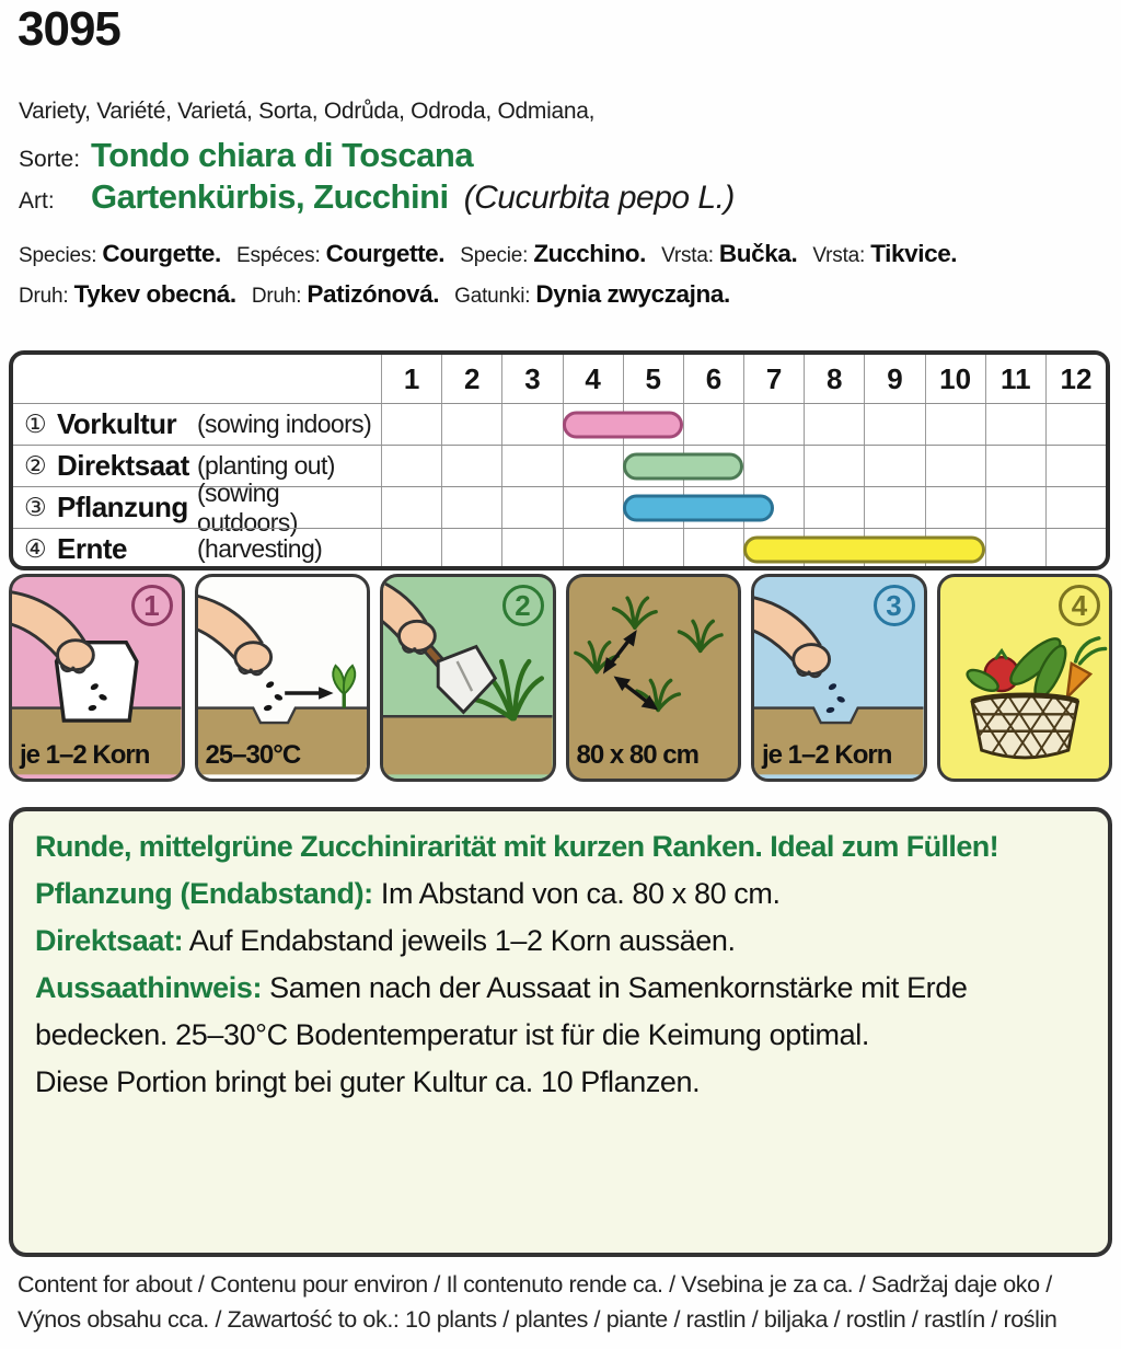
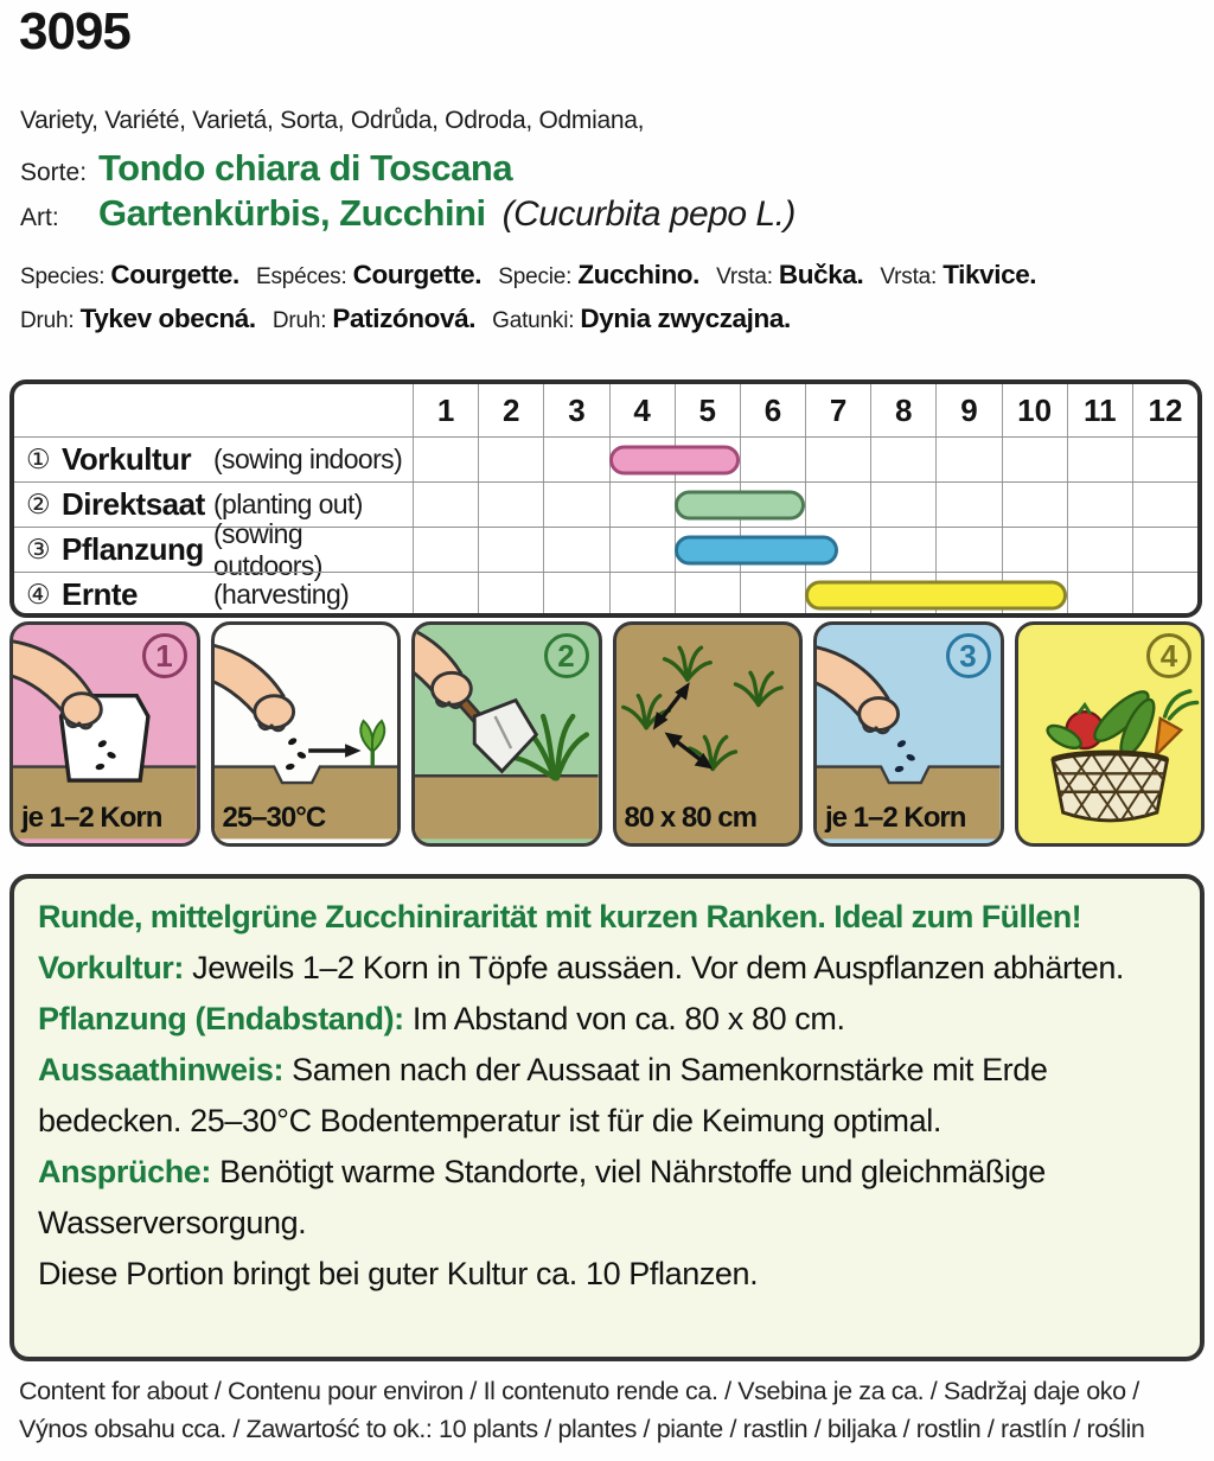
  3095
  Variety, Variété, Varietá, Sorta, Odrůda, Odroda, Odmiana,
  Sorte:
  Tondo chiara di Toscana
  Art:
  Gartenkürbis, Zucchini
  (Cucurbita pepo L.)
  Species: Courgette. Espéces: Courgette. Specie: Zucchino. Vrsta: Bučka. Vrsta: Tikvice.
  Druh: Tykev obecná. Druh: Patizónová. Gatunki: Dynia zwyczajna.
  1
  2
  3
  4
  5
  6
  7
  8
  9
  10
  11
  12
  ①
  Vorkultur
  (sowing indoors)
  ②
  Direktsaat
  (planting out)
  ③
  Pflanzung
  (sowing outdoors)
  ④
  Ernte
  (harvesting)
  1
  je 1–2 Korn
  25–30°C
  2
  80 x 80 cm
  3
  je 1–2 Korn
  4
  Runde, mittelgrüne Zucchinirarität mit kurzen Ranken. Ideal zum Füllen!
+ Vorkultur: Jeweils 1–2 Korn in Töpfe aussäen. Vor dem Auspflanzen abhärten.
  Pflanzung (Endabstand): Im Abstand von ca. 80 x 80 cm.
- Direktsaat: Auf Endabstand jeweils 1–2 Korn aussäen.
  Aussaathinweis: Samen nach der Aussaat in Samenkornstärke mit Erde bedecken. 25–30°C Bodentemperatur ist für die Keimung optimal.
+ Ansprüche: Benötigt warme Standorte, viel Nährstoffe und gleichmäßige Wasserversorgung.
  Diese Portion bringt bei guter Kultur ca. 10 Pflanzen.
  Content for about / Contenu pour environ / Il contenuto rende ca. / Vsebina je za ca. / Sadržaj daje oko /
  Výnos obsahu cca. / Zawartość to ok.: 10 plants / plantes / piante / rastlin / biljaka / rostlin / rastlín / roślin
